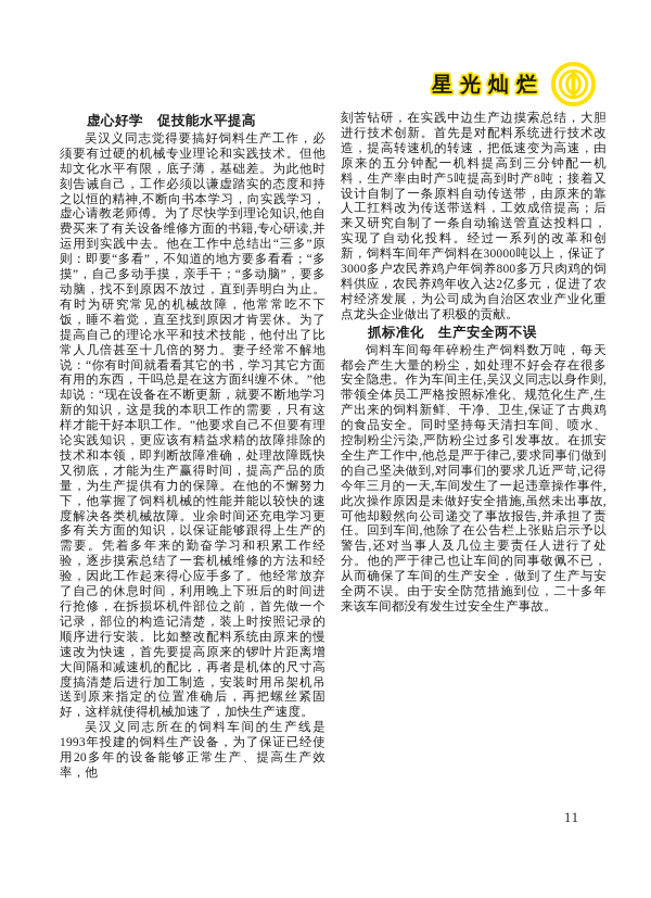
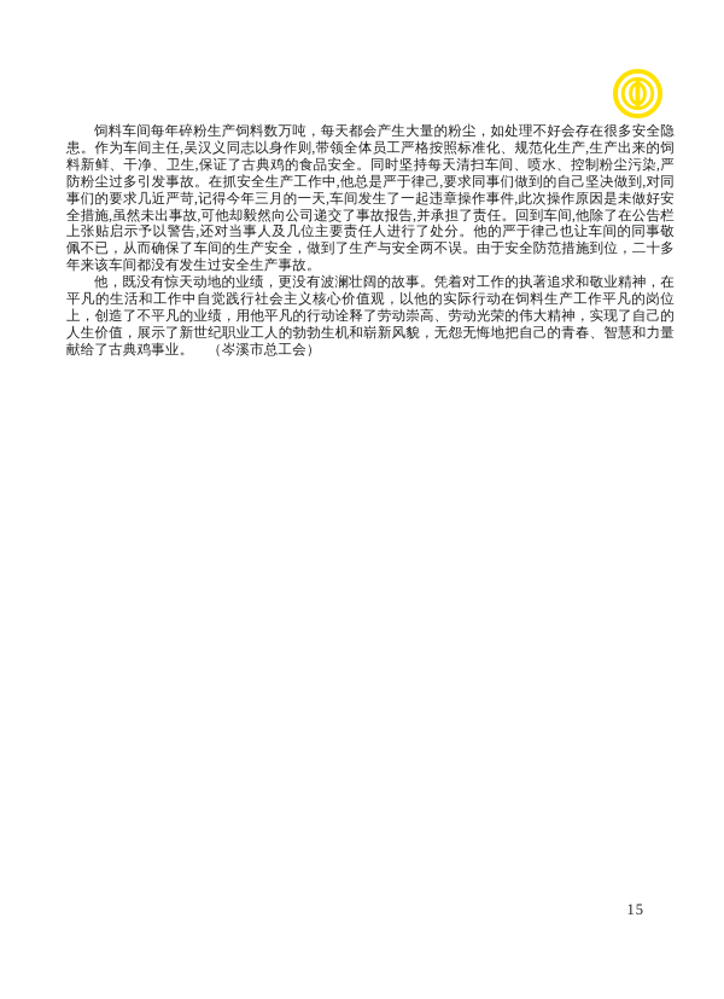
- 星光灿烂
- 虚心好学 促技能水平提高
- 吴汉义同志觉得要搞好饲料生产工作，必须要有过硬的机械专业理论和实践技术。但他却文化水平有限，底子薄，基础差。为此他时刻告诫自己，工作必须以谦虚踏实的态度和持之以恒的精神,不断向书本学习，向实践学习，虚心请教老师傅。为了尽快学到理论知识,他自费买来了有关设备维修方面的书籍,专心研读,并运用到实践中去。他在工作中总结出“三多”原则：即要“多看”，不知道的地方要多看看；“多摸”，自己多动手摸，亲手干；“多动脑”，要多动脑，找不到原因不放过，直到弄明白为止。有时为研究常见的机械故障，他常常吃不下饭，睡不着觉，直至找到原因才肯罢休。为了提高自己的理论水平和技术技能，他付出了比常人几倍甚至十几倍的努力。妻子经常不解地说：“你有时间就看看其它的书，学习其它方面有用的东西，干吗总是在这方面纠缠不休。”他却说：“现在设备在不断更新，就要不断地学习新的知识，这是我的本职工作的需要，只有这样才能干好本职工作。”他要求自己不但要有理论实践知识，更应该有精益求精的故障排除的技术和本领，即判断故障准确，处理故障既快又彻底，才能为生产赢得时间，提高产品的质量，为生产提供有力的保障。在他的不懈努力下，他掌握了饲料机械的性能并能以较快的速度解决各类机械故障。业余时间还充电学习更多有关方面的知识，以保证能够跟得上生产的需要。凭着多年来的勤奋学习和积累工作经验，逐步摸索总结了一套机械维修的方法和经验，因此工作起来得心应手多了。他经常放弃了自己的休息时间，利用晚上下班后的时间进行抢修，在拆损坏机件部位之前，首先做一个记录，部位的构造记清楚，装上时按照记录的顺序进行安装。比如整改配料系统由原来的慢速改为快速，首先要提高原来的锣叶片距离增大间隔和减速机的配比，再者是机体的尺寸高度搞清楚后进行加工制造，安装时用吊架机吊送到原来指定的位置准确后，再把螺丝紧固好，这样就使得机械加速了，加快生产速度。
- 吴汉义同志所在的饲料车间的生产线是1993年投建的饲料生产设备，为了保证已经使用20多年的设备能够正常生产、提高生产效率，他
- 刻苦钻研，在实践中边生产边摸索总结，大胆进行技术创新。首先是对配料系统进行技术改造，提高转速机的转速，把低速变为高速，由原来的五分钟配一机料提高到三分钟配一机料，生产率由时产5吨提高到时产8吨；接着又设计自制了一条原料自动传送带，由原来的靠人工扛料改为传送带送料，工效成倍提高；后来又研究自制了一条自动输送管直达投料口，实现了自动化投料。经过一系列的改革和创新，饲料车间年产饲料在30000吨以上，保证了3000多户农民养鸡户年饲养800多万只肉鸡的饲料供应，农民养鸡年收入达2亿多元，促进了农村经济发展，为公司成为自治区农业产业化重点龙头企业做出了积极的贡献。
- 抓标准化 生产安全两不误
  饲料车间每年碎粉生产饲料数万吨，每天都会产生大量的粉尘，如处理不好会存在很多安全隐患。作为车间主任,吴汉义同志以身作则,带领全体员工严格按照标准化、规范化生产,生产出来的饲料新鲜、干净、卫生,保证了古典鸡的食品安全。同时坚持每天清扫车间、喷水、控制粉尘污染,严防粉尘过多引发事故。在抓安全生产工作中,他总是严于律己,要求同事们做到的自己坚决做到,对同事们的要求几近严苛,记得今年三月的一天,车间发生了一起违章操作事件,此次操作原因是未做好安全措施,虽然未出事故,可他却毅然向公司递交了事故报告,并承担了责任。回到车间,他除了在公告栏上张贴启示予以警告,还对当事人及几位主要责任人进行了处分。他的严于律己也让车间的同事敬佩不已，从而确保了车间的生产安全，做到了生产与安全两不误。由于安全防范措施到位，二十多年来该车间都没有发生过安全生产事故。
+ 他，既没有惊天动地的业绩，更没有波澜壮阔的故事。凭着对工作的执著追求和敬业精神，在平凡的生活和工作中自觉践行社会主义核心价值观，以他的实际行动在饲料生产工作平凡的岗位上，创造了不平凡的业绩，用他平凡的行动诠释了劳动崇高、劳动光荣的伟大精神，实现了自己的人生价值，展示了新世纪职业工人的勃勃生机和崭新风貌，无怨无悔地把自己的青春、智慧和力量献给了古典鸡事业。 （岑溪市总工会）
- 11
+ 15
